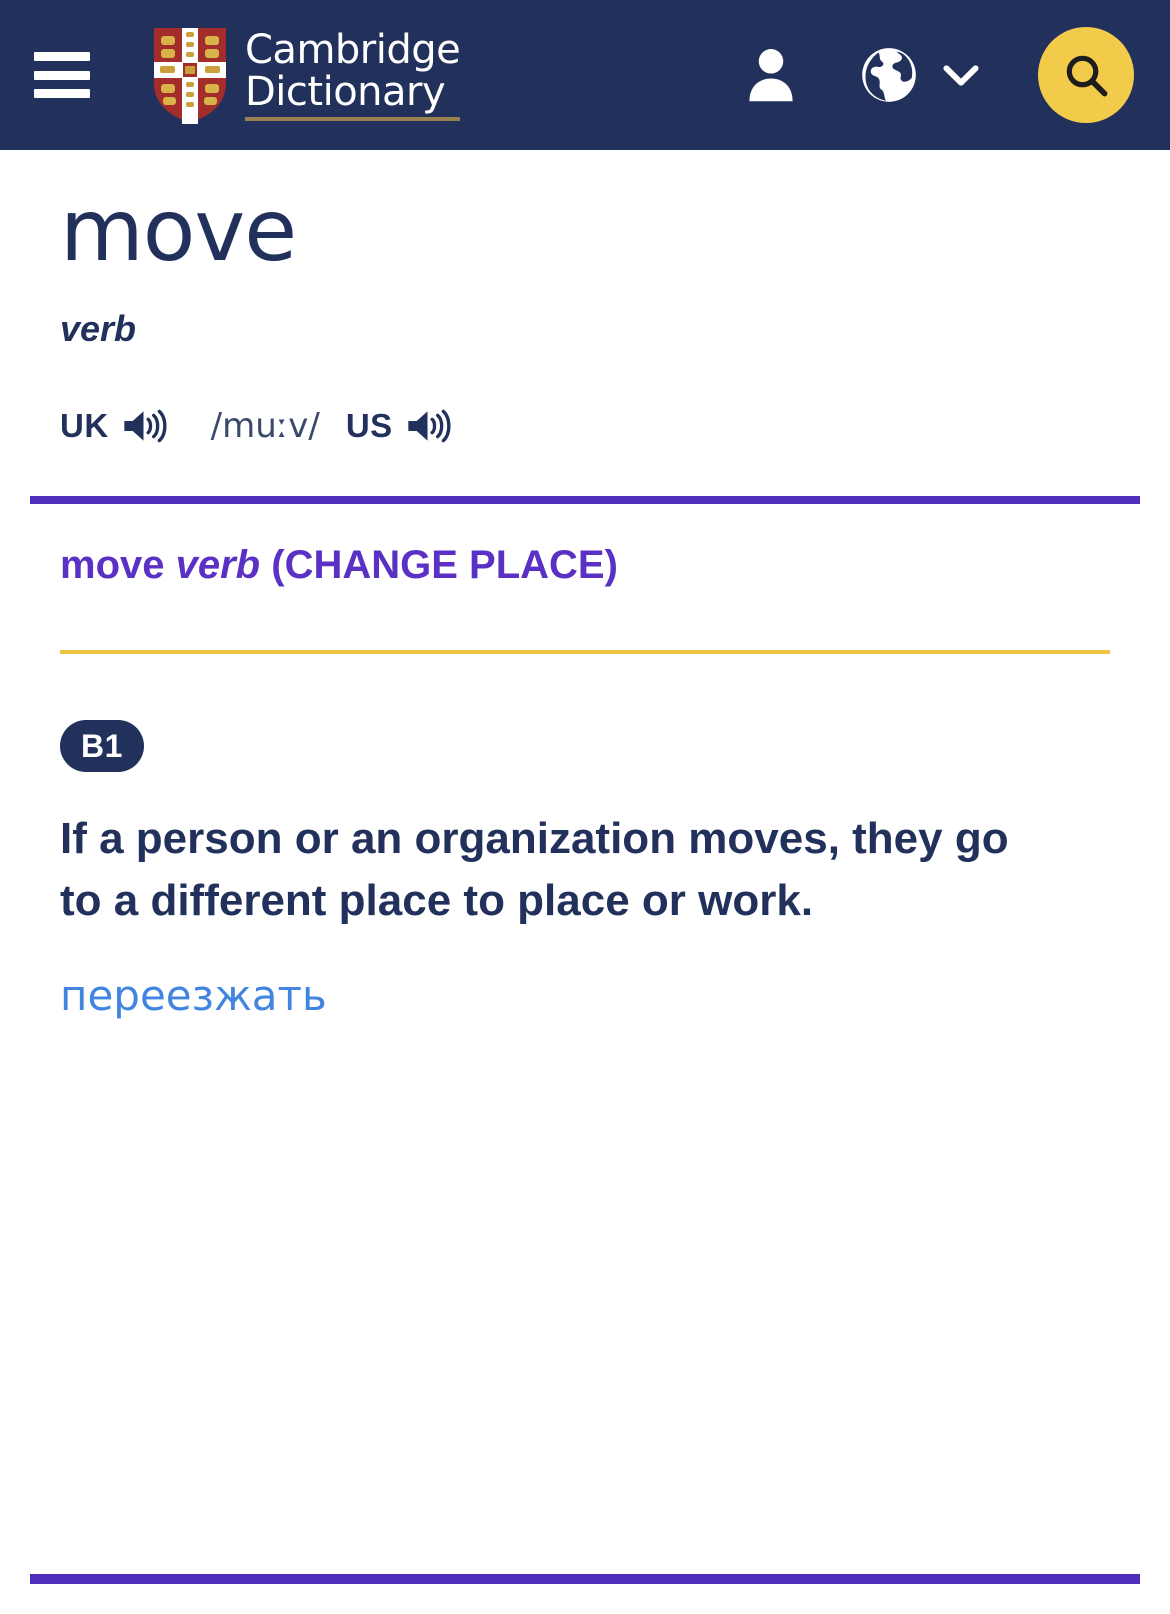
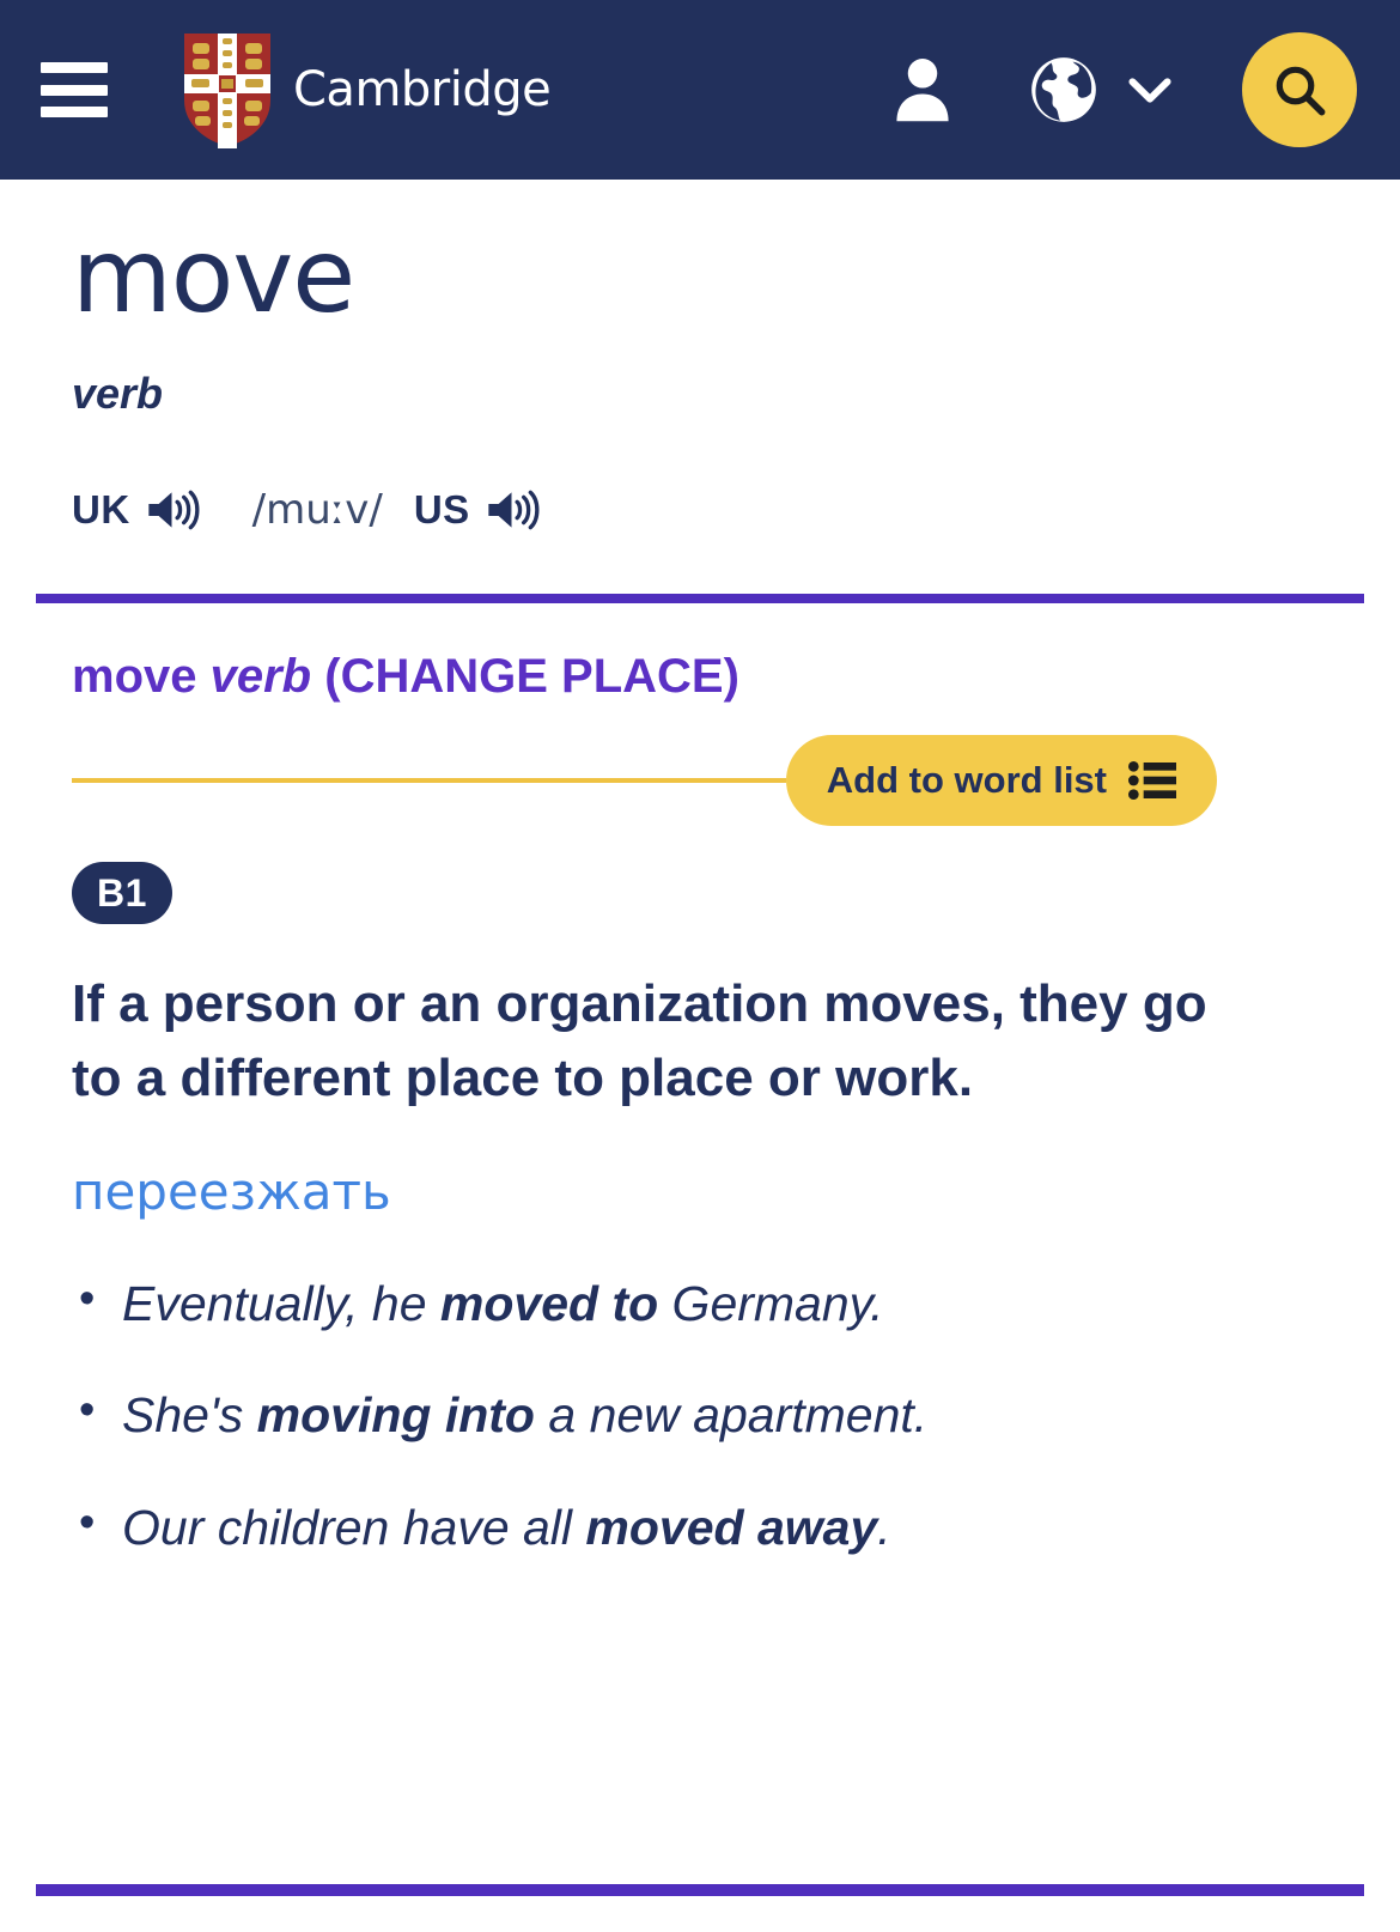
  Cambridge
- Dictionary
  move
  verb
  UK
  /muːv/
  US
  move verb (CHANGE PLACE)
+ Add to word list
  B1
  If a person or an organization moves, they go to a different place to place or work.
  переезжать
+ Eventually, he moved to Germany.
+ She's moving into a new apartment.
+ Our children have all moved away.
